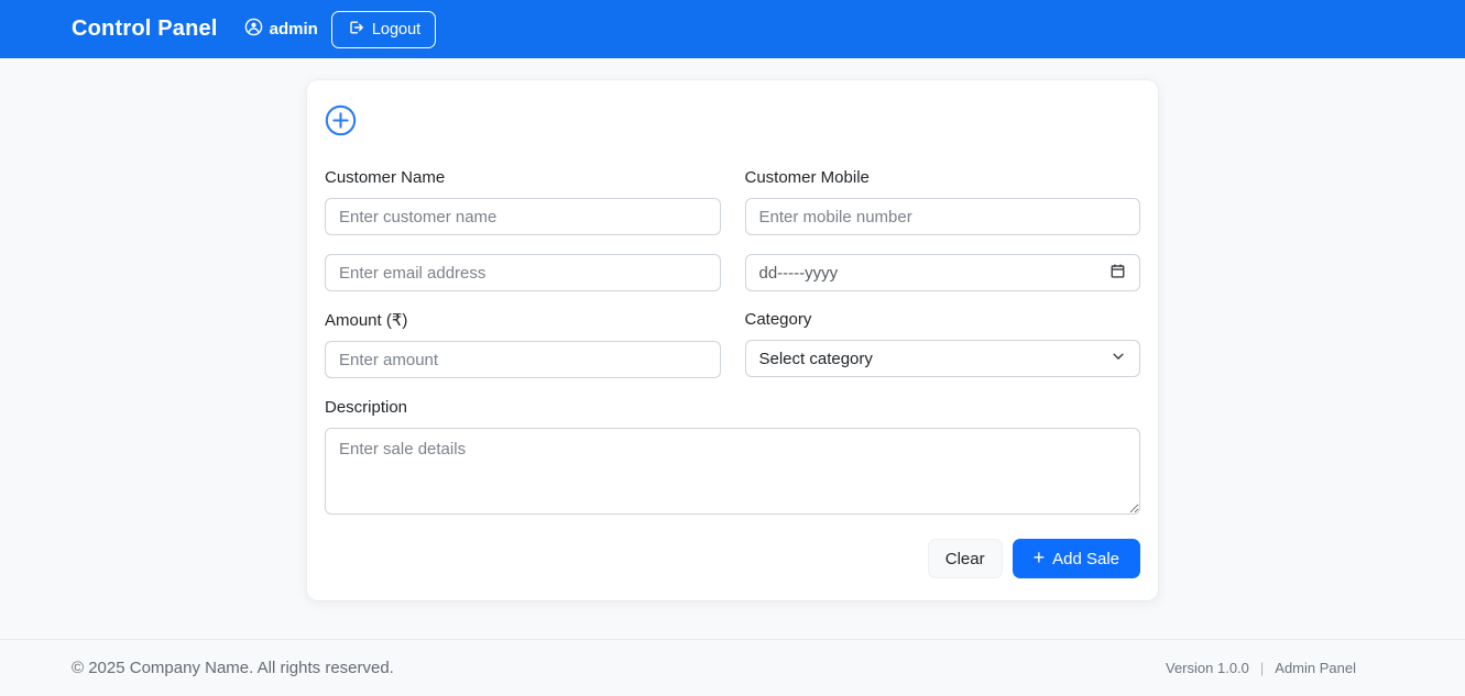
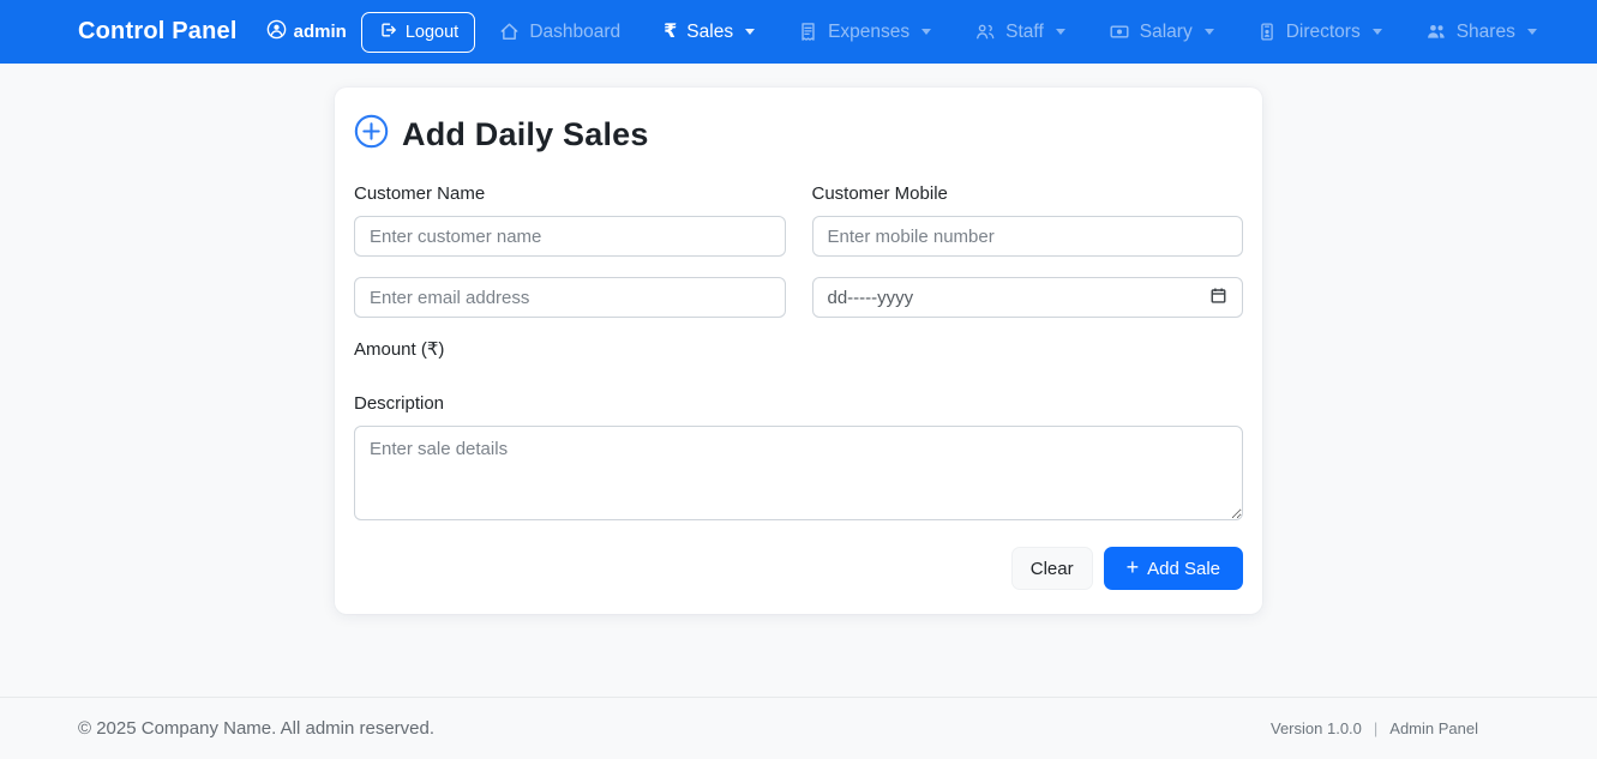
  Control Panel
  admin
  Logout
+ Dashboard
+ ₹
+ Sales
+ Expenses
+ Staff
+ Salary
+ Directors
+ Shares
+ Add Daily Sales
  Customer Name
  Enter customer name
  Customer Mobile
  Enter mobile number
  Enter email address
  dd-----yyyy
  Amount (₹)
- Enter amount
- Category
- Select category
  Description
  Enter sale details
  Clear
  +
  Add Sale
- © 2025 Company Name. All rights reserved.
+ © 2025 Company Name. All admin reserved.
  Version 1.0.0
  |
  Admin Panel
